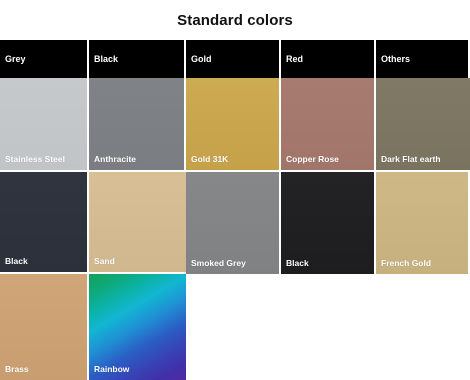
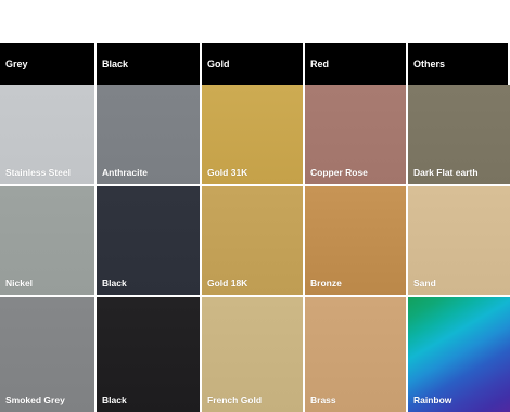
- Standard colors
  Grey
  Black
  Gold
  Red
  Others
  Stainless Steel
  Anthracite
  Gold 31K
  Copper Rose
  Dark Flat earth
+ Nickel
  Black
+ Gold 18K
+ Bronze
  Sand
  Smoked Grey
  Black
  French Gold
  Brass
  Rainbow
